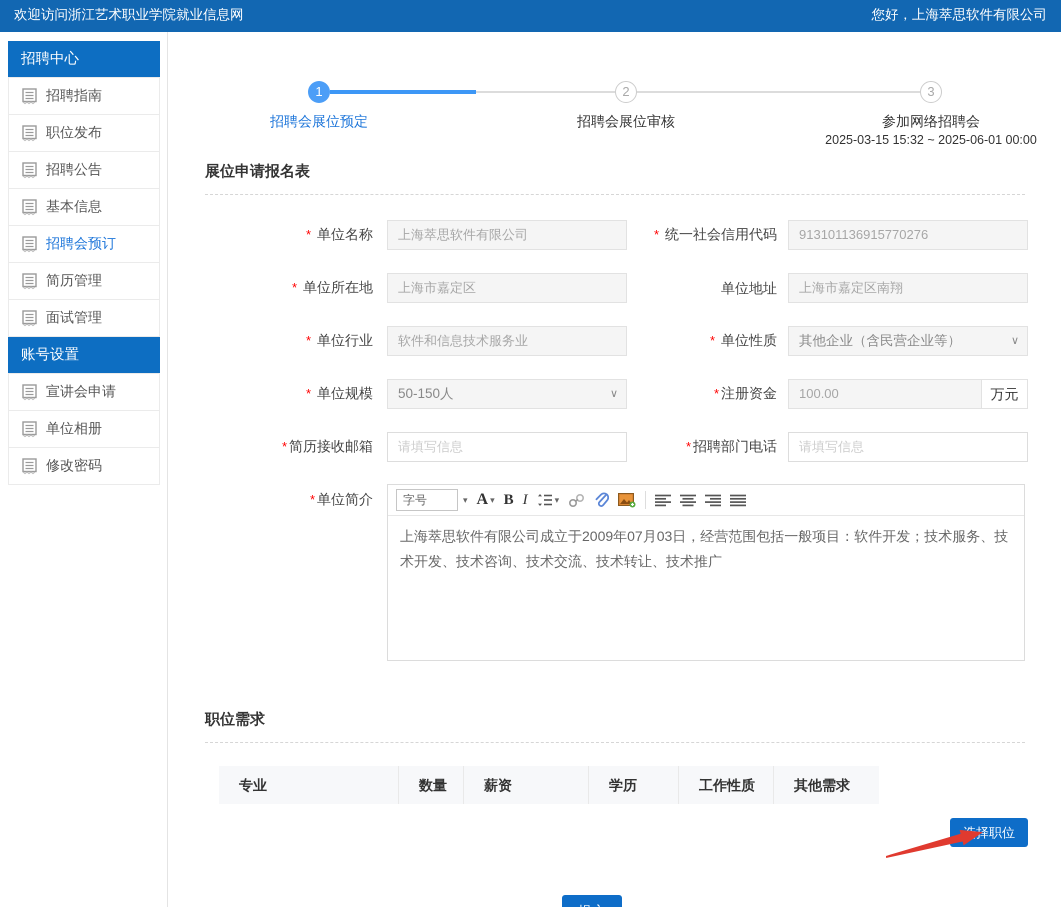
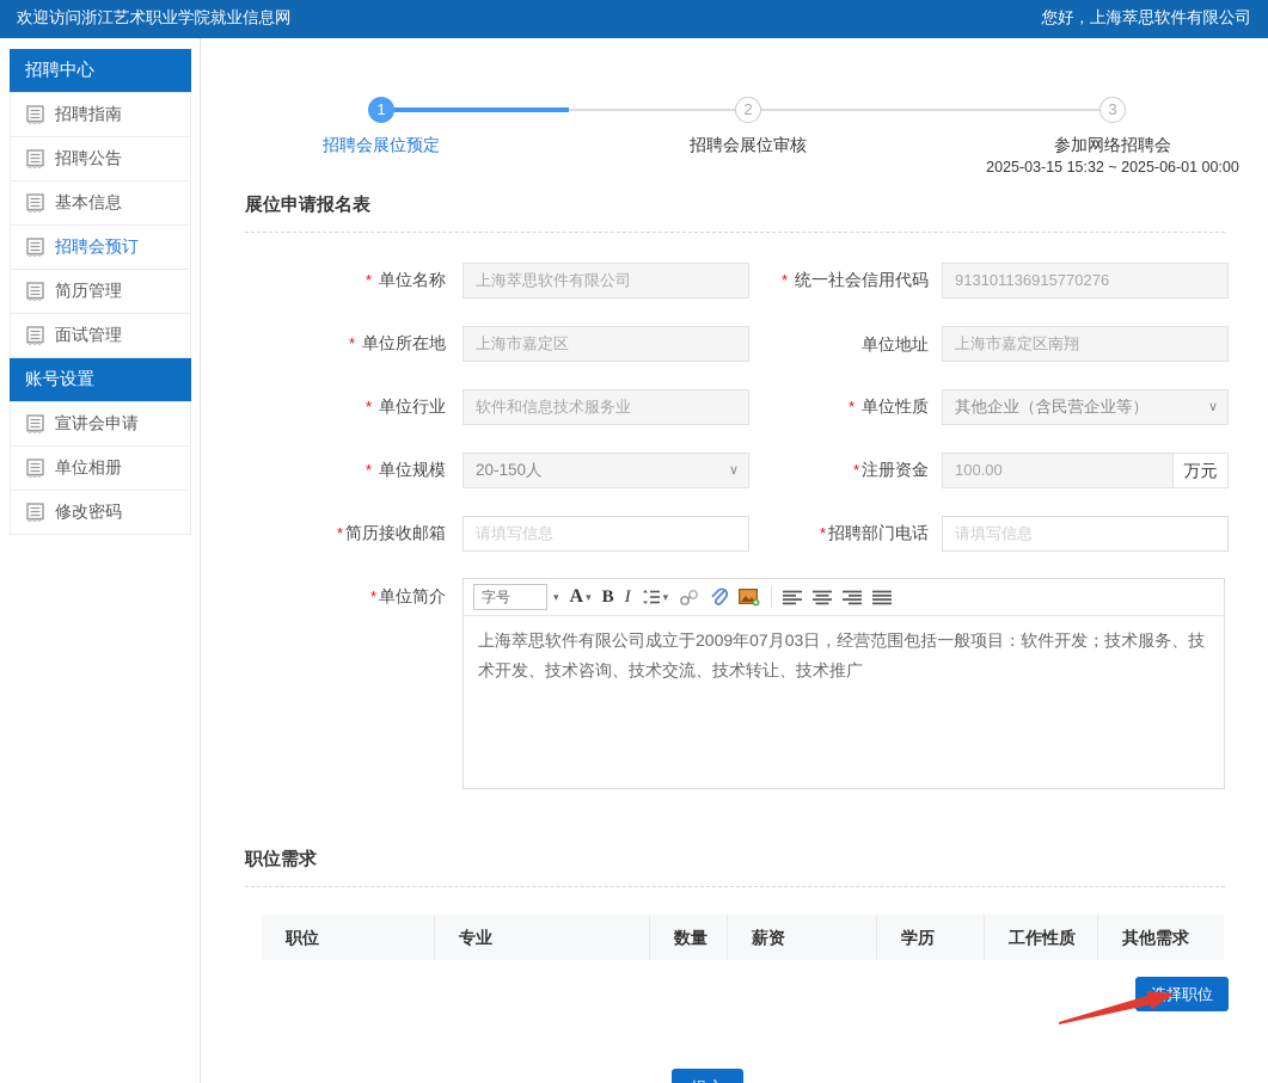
  欢迎访问浙江艺术职业学院就业信息网
  您好，上海萃思软件有限公司
  招聘中心
  招聘指南
- 职位发布
  招聘公告
  基本信息
  招聘会预订
  简历管理
  面试管理
  账号设置
  宣讲会申请
  单位相册
  修改密码
  1
  2
  3
  招聘会展位预定
  招聘会展位审核
  参加网络招聘会
  2025-03-15 15:32 ~ 2025-06-01 00:00
  展位申请报名表
  * 单位名称
  上海萃思软件有限公司
  * 统一社会信用代码
  913101136915770276
  * 单位所在地
  上海市嘉定区
  单位地址
  上海市嘉定区南翔
  * 单位行业
  软件和信息技术服务业
  * 单位性质
  其他企业（含民营企业等）
  ∨
  * 单位规模
- 50-150人
+ 20-150人
  ∨
  * 注册资金
  100.00
  万元
  * 简历接收邮箱
  请填写信息
  * 招聘部门电话
  请填写信息
  * 单位简介
  字号
  ▾
  A
  ▾
  B
  I
  ▾
  上海萃思软件有限公司成立于2009年07月03日，经营范围包括一般项目：软件开发；技术服务、技术开发、技术咨询、技术交流、技术转让、技术推广
  职位需求
+ 职位
  专业
  数量
  薪资
  学历
  工作性质
  其他需求
  择职位
